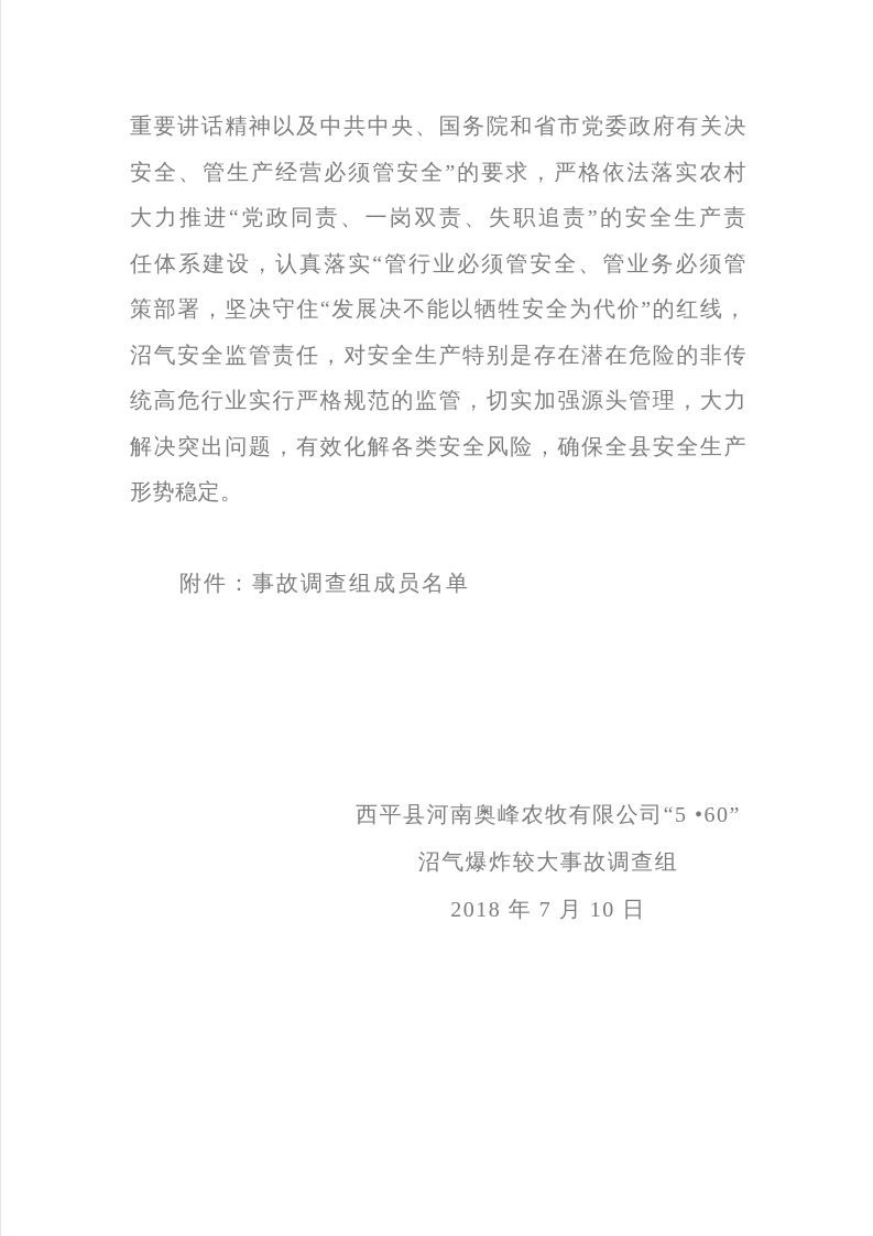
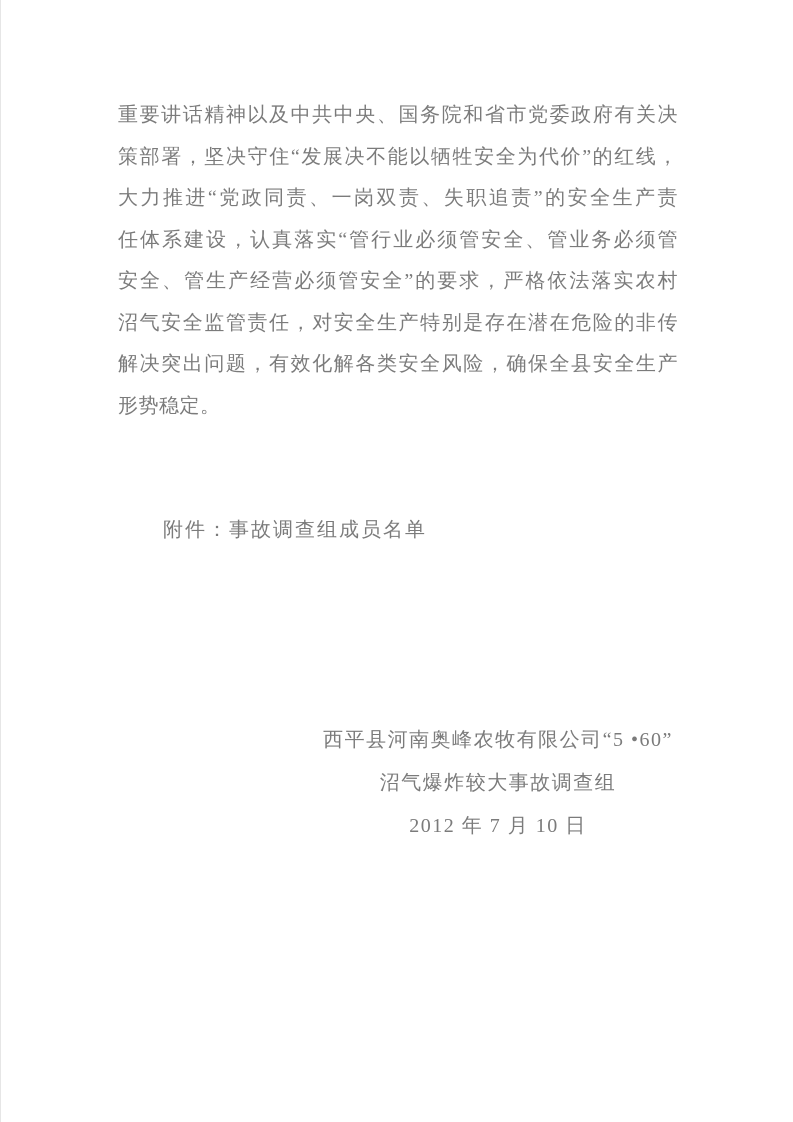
  重要讲话精神以及中共中央、国务院和省市党委政府有关决
- 安全、管生产经营必须管安全”的要求，严格依法落实农村
+ 策部署，坚决守住“发展决不能以牺牲安全为代价”的红线，
  大力推进“党政同责、一岗双责、失职追责”的安全生产责
  任体系建设，认真落实“管行业必须管安全、管业务必须管
- 策部署，坚决守住“发展决不能以牺牲安全为代价”的红线，
+ 安全、管生产经营必须管安全”的要求，严格依法落实农村
  沼气安全监管责任，对安全生产特别是存在潜在危险的非传
- 统高危行业实行严格规范的监管，切实加强源头管理，大力
  解决突出问题，有效化解各类安全风险，确保全县安全生产
  形势稳定。
  附件：事故调查组成员名单
  西平县河南奥峰农牧有限公司“5 •60”
  沼气爆炸较大事故调查组
- 2018 年 7 月 10 日
+ 2012 年 7 月 10 日
